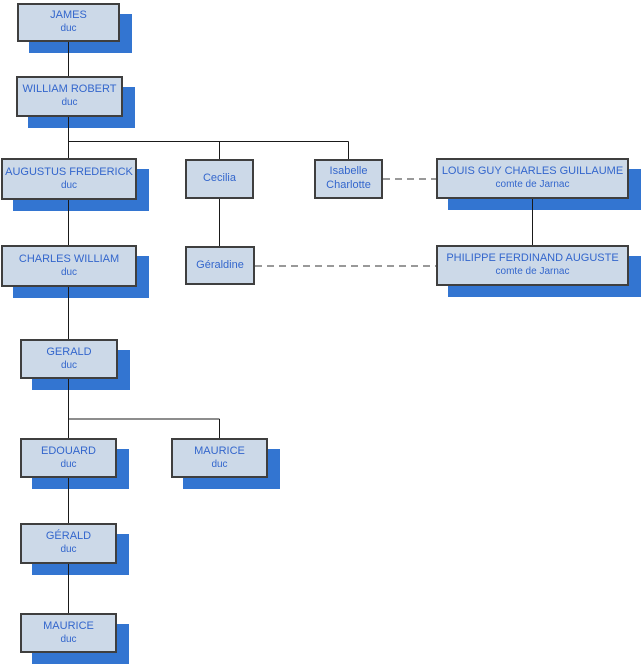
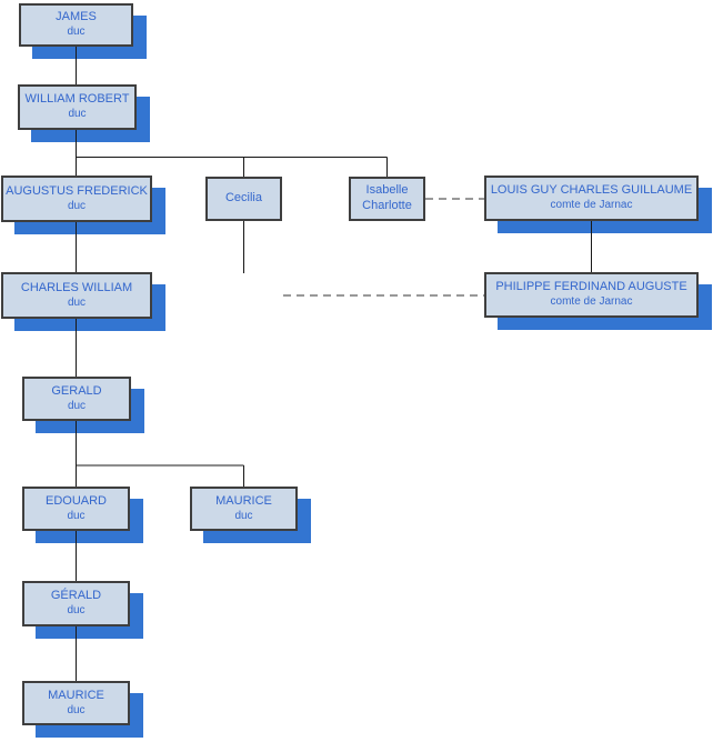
  JAMES
  duc
  WILLIAM ROBERT
  duc
  AUGUSTUS FREDERICK
  duc
  Cecilia
  Isabelle Charlotte
  LOUIS GUY CHARLES GUILLAUME
  comte de Jarnac
  CHARLES WILLIAM
  duc
- Géraldine
  PHILIPPE FERDINAND AUGUSTE
  comte de Jarnac
  GERALD
  duc
  EDOUARD
  duc
  MAURICE
  duc
  GÉRALD
  duc
  MAURICE
  duc
